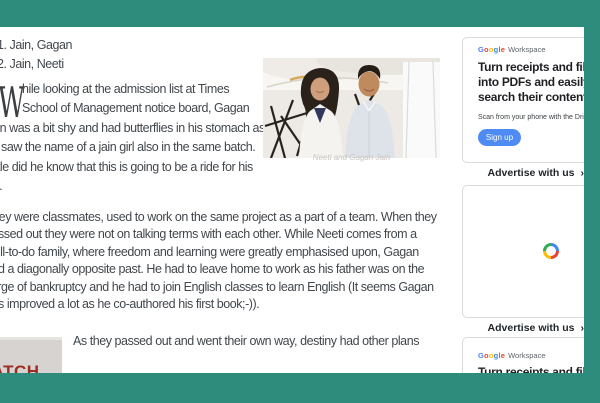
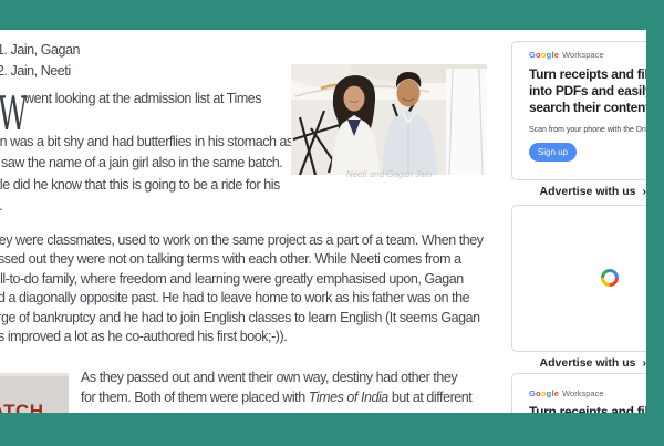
  1. Jain, Gagan
  2. Jain, Neeti
  W
- hile looking at the admission list at Times
+ went looking at the admission list at Times
- School of Management notice board, Gagan
  n was a bit shy and had butterflies in his stomach as
  saw the name of a jain girl also in the same batch.
  le did he know that this is going to be a ride for his
  ey were classmates, used to work on the same project as a part of a team. When they
  ssed out they were not on talking terms with each other. While Neeti comes from a
  ll-to-do family, where freedom and learning were greatly emphasised upon, Gagan
  d a diagonally opposite past. He had to leave home to work as his father was on the
  ge of bankruptcy and he had to join English classes to learn English (It seems Gagan
  s improved a lot as he co-authored his first book;-)).
- As they passed out and went their own way, destiny had other plans
+ As they passed out and went their own way, destiny had other they
+ for them. Both of them were placed with Times of India but at different
  Neeti and Gagan Jain
  Google Workspace
  Turn receipts and fi
  into PDFs and easil
  search their conten
  Sign up
  Advertise with us ›
  Advertise with us ›
  Google Workspace
  Turn receipts and fi
